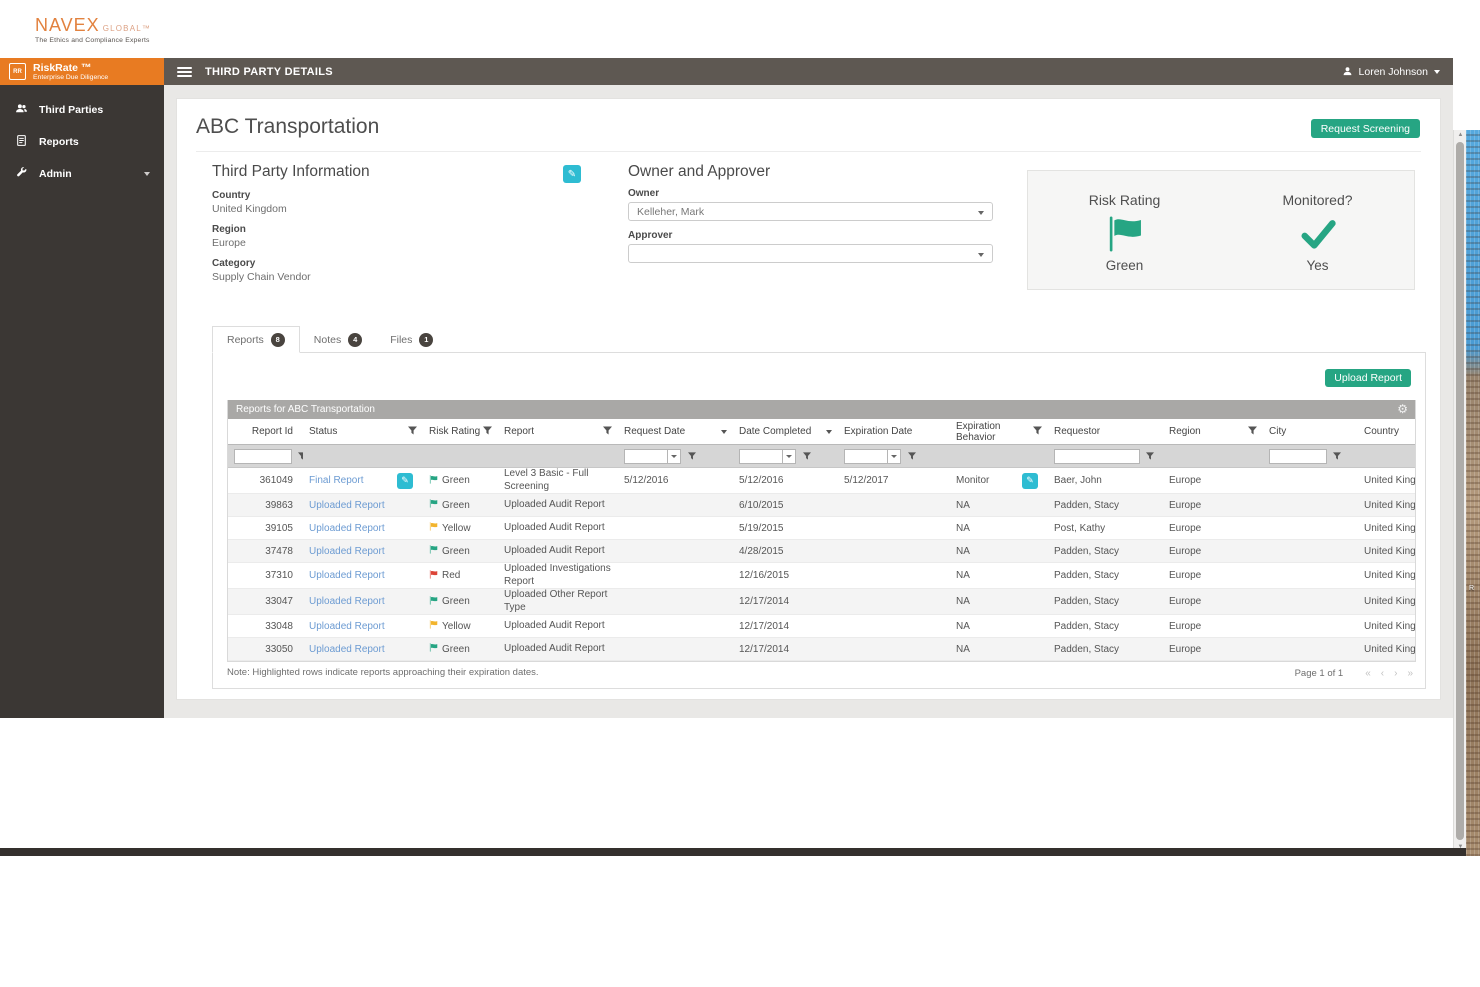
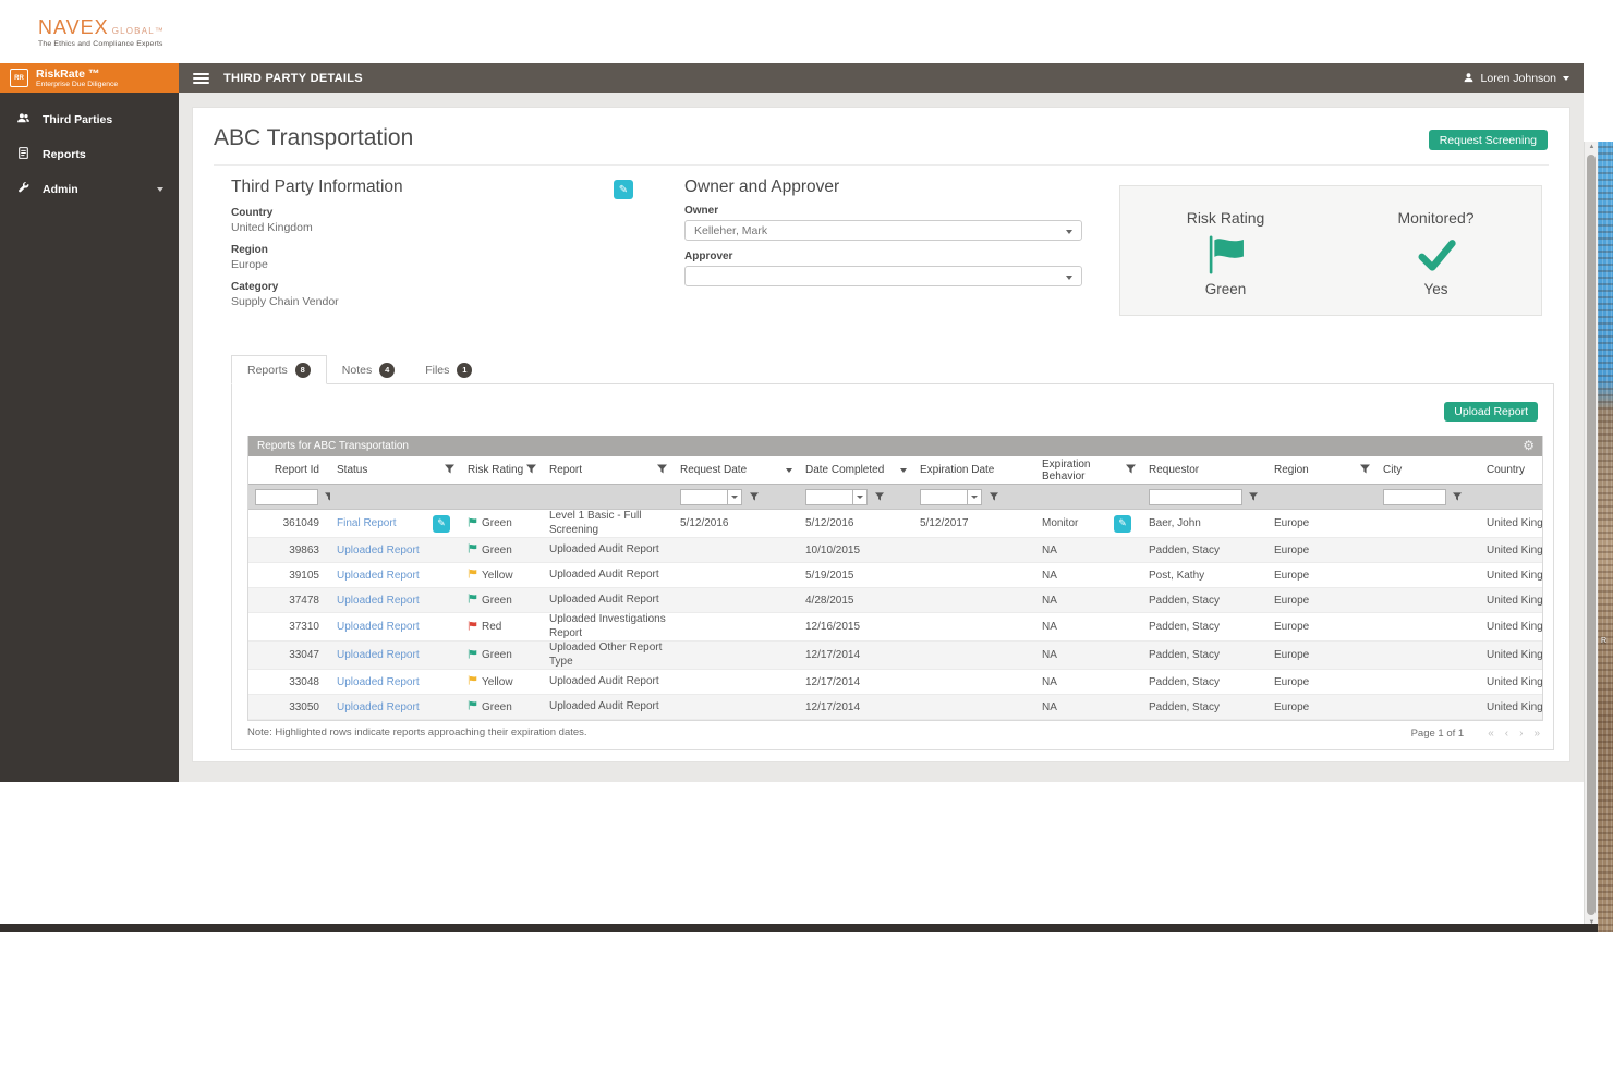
  NAVEX GLOBAL™
  RiskRate ™
  Third Parties
  Reports
  Admin
  THIRD PARTY DETAILS
  Loren Johnson
  ABC Transportation
  Request Screening
  Third Party Information
  Country
  United Kingdom
  Region
  Europe
  Category
  Supply Chain Vendor
  ✎
  Owner and Approver
  Owner
  Kelleher, Mark
  Approver
  Risk Rating
  Green
  Monitored?
  Yes
  Reports
  8
  Notes
  4
  Files
  1
  Upload Report
  Reports for ABC Transportation
  ⚙
  Report Id
  Status
  Risk Rating
  Report
  Request Date
  Date Completed
  Expiration Date
  Expiration Behavior
  Requestor
  Region
  City
  Country
  361049
  Final Report
  ✎
  Green
- Level 3 Basic - Full Screening
+ Level 1 Basic - Full Screening
  5/12/2016
  5/12/2016
  5/12/2017
  Monitor
  ✎
  Baer, John
  Europe
  United King
  39863
  Uploaded Report
  Green
  Uploaded Audit Report
- 6/10/2015
+ 10/10/2015
  NA
  Padden, Stacy
  Europe
  United King
  39105
  Uploaded Report
  Yellow
  Uploaded Audit Report
  5/19/2015
  NA
  Post, Kathy
  Europe
  United King
  37478
  Uploaded Report
  Green
  Uploaded Audit Report
  4/28/2015
  NA
  Padden, Stacy
  Europe
  United King
  37310
  Uploaded Report
  Red
  Uploaded Investigations Report
  12/16/2015
  NA
  Padden, Stacy
  Europe
  United King
  33047
  Uploaded Report
  Green
  Uploaded Other Report Type
  12/17/2014
  NA
  Padden, Stacy
  Europe
  United King
  33048
  Uploaded Report
  Yellow
  Uploaded Audit Report
  12/17/2014
  NA
  Padden, Stacy
  Europe
  United King
  33050
  Uploaded Report
  Green
  Uploaded Audit Report
  12/17/2014
  NA
  Padden, Stacy
  Europe
  United King
  Note: Highlighted rows indicate reports approaching their expiration dates.
  Page 1 of 1
  « ‹ › »
